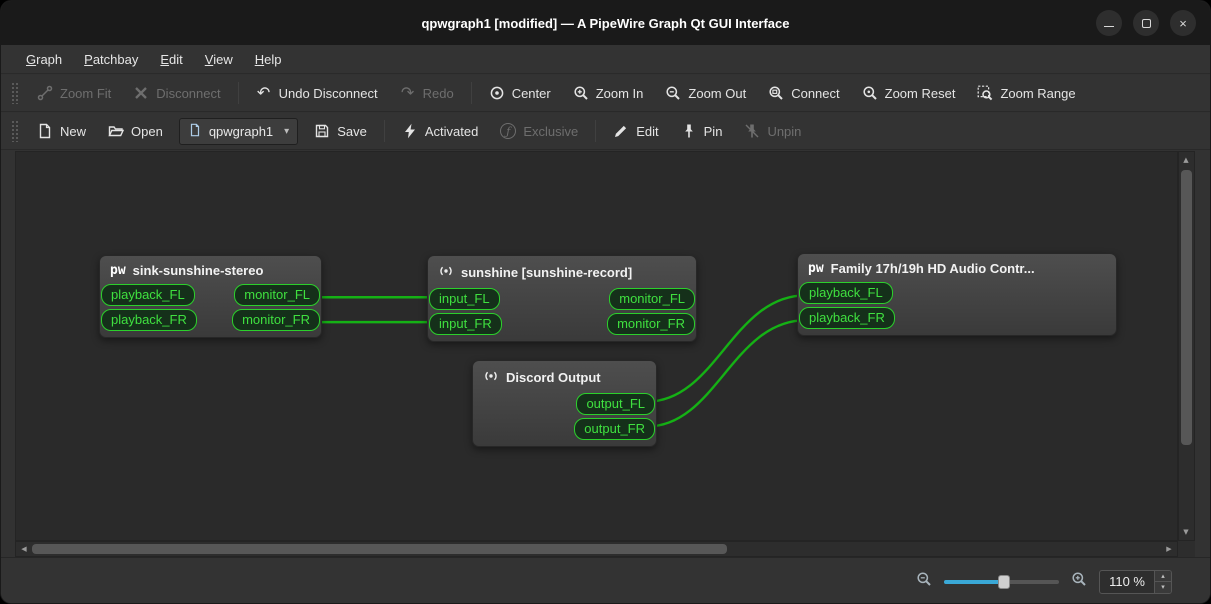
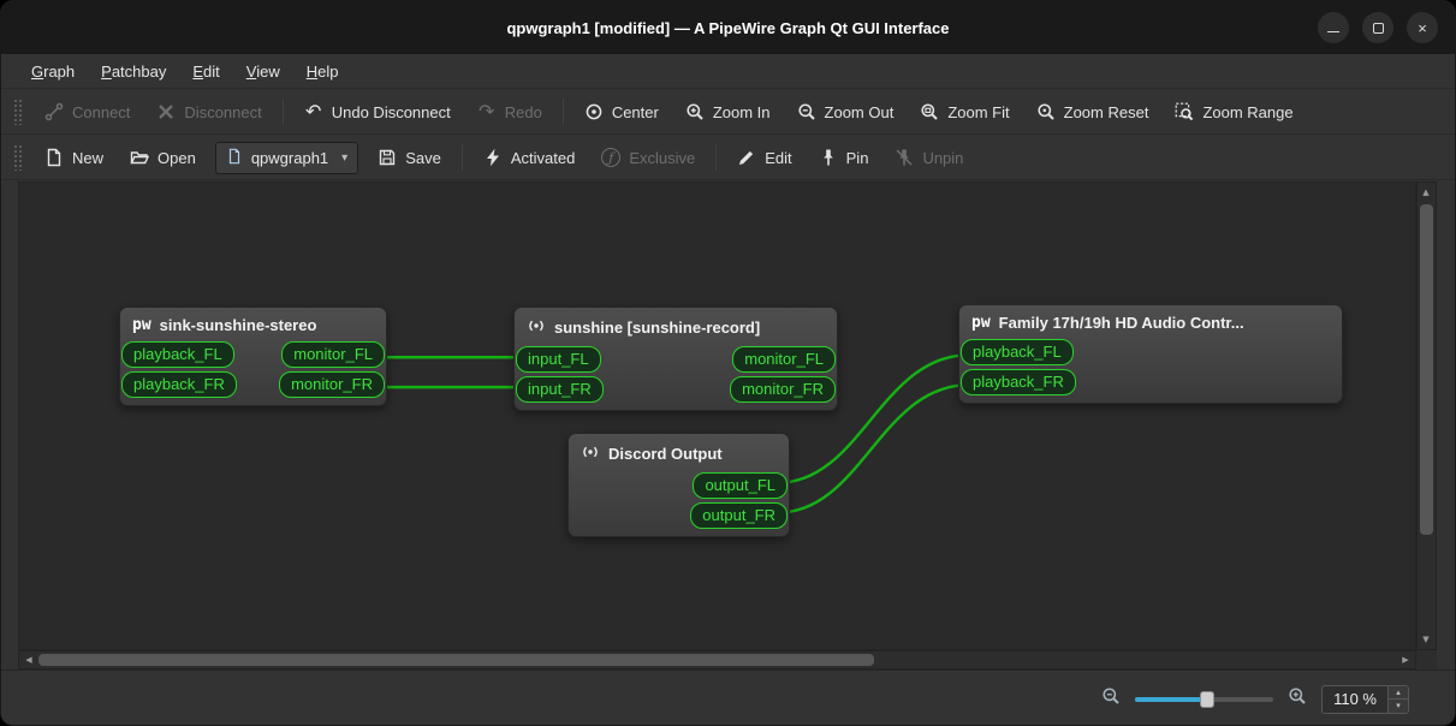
  qpwgraph1 [modified] — A PipeWire Graph Qt GUI Interface
  ×
  Graph
  Patchbay
  Edit
  View
  Help
- Zoom Fit
+ Connect
  Disconnect
  ↶
  Undo Disconnect
  ↷
  Redo
  Center
  Zoom In
  Zoom Out
- Connect
+ Zoom Fit
  Zoom Reset
  Zoom Range
  New
  Open
  qpwgraph1
  ▾
  Save
  Activated
  ƒ
  Exclusive
  Edit
  Pin
  Unpin
  pw
  sink-sunshine-stereo
  playback_FL
  monitor_FL
  playback_FR
  monitor_FR
  sunshine [sunshine-record]
  input_FL
  monitor_FL
  input_FR
  monitor_FR
  pw
  Family 17h/19h HD Audio Contr...
  playback_FL
  playback_FR
  Discord Output
  output_FL
  output_FR
  ▲
  ▼
  ◀
  ▶
  110 %
  ▴
  ▾
